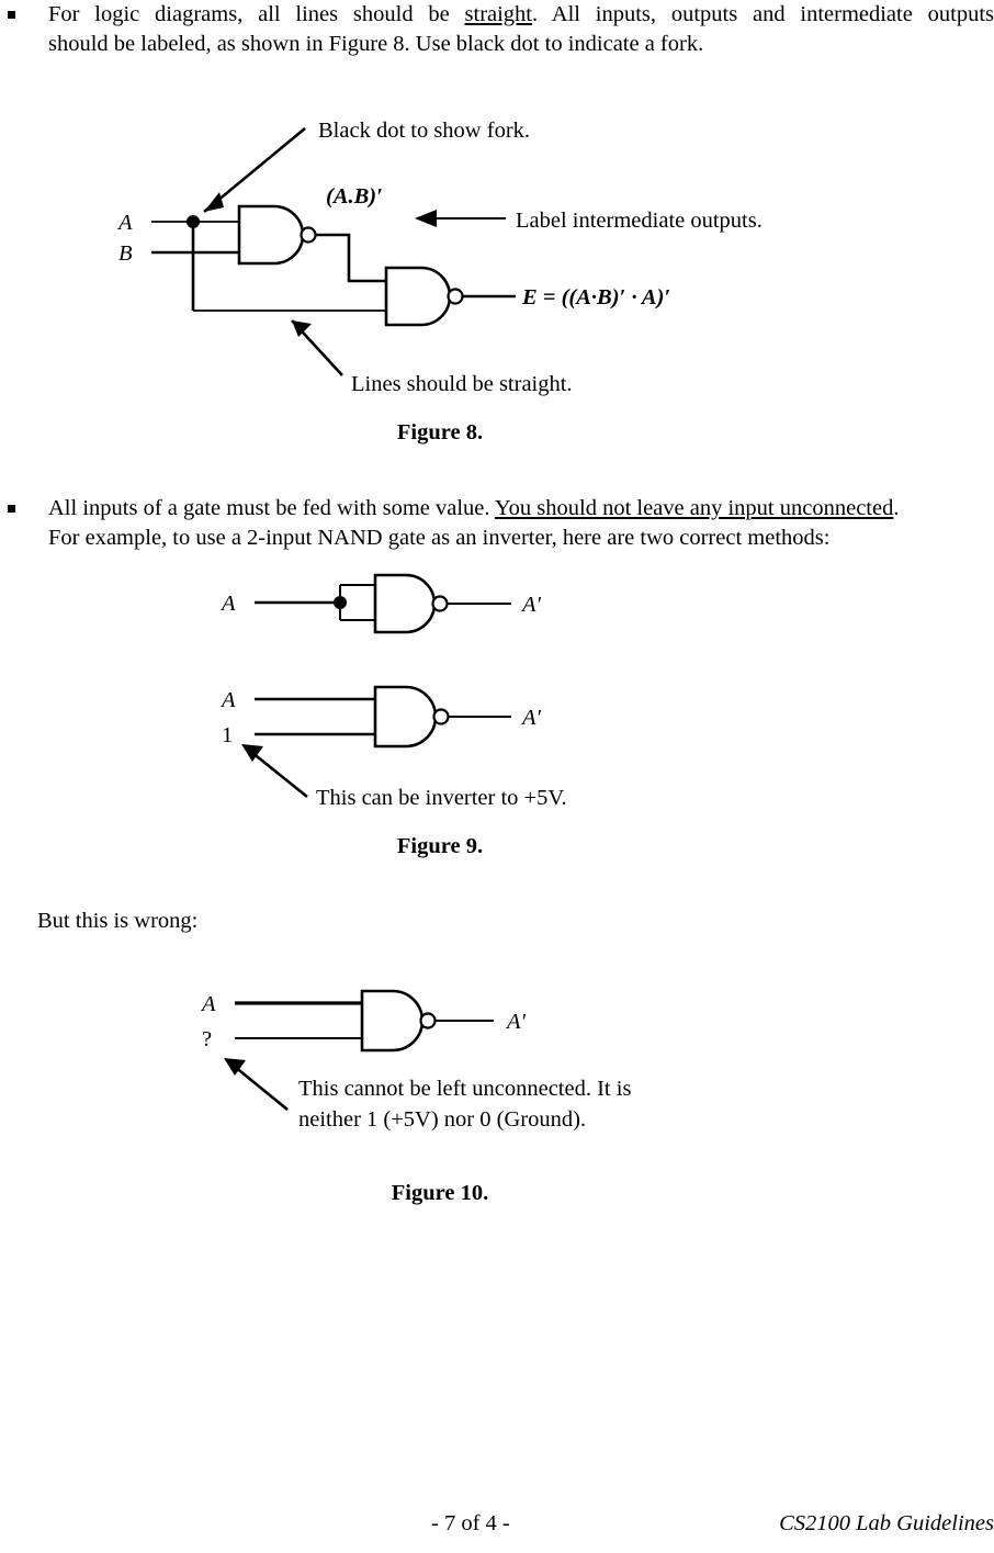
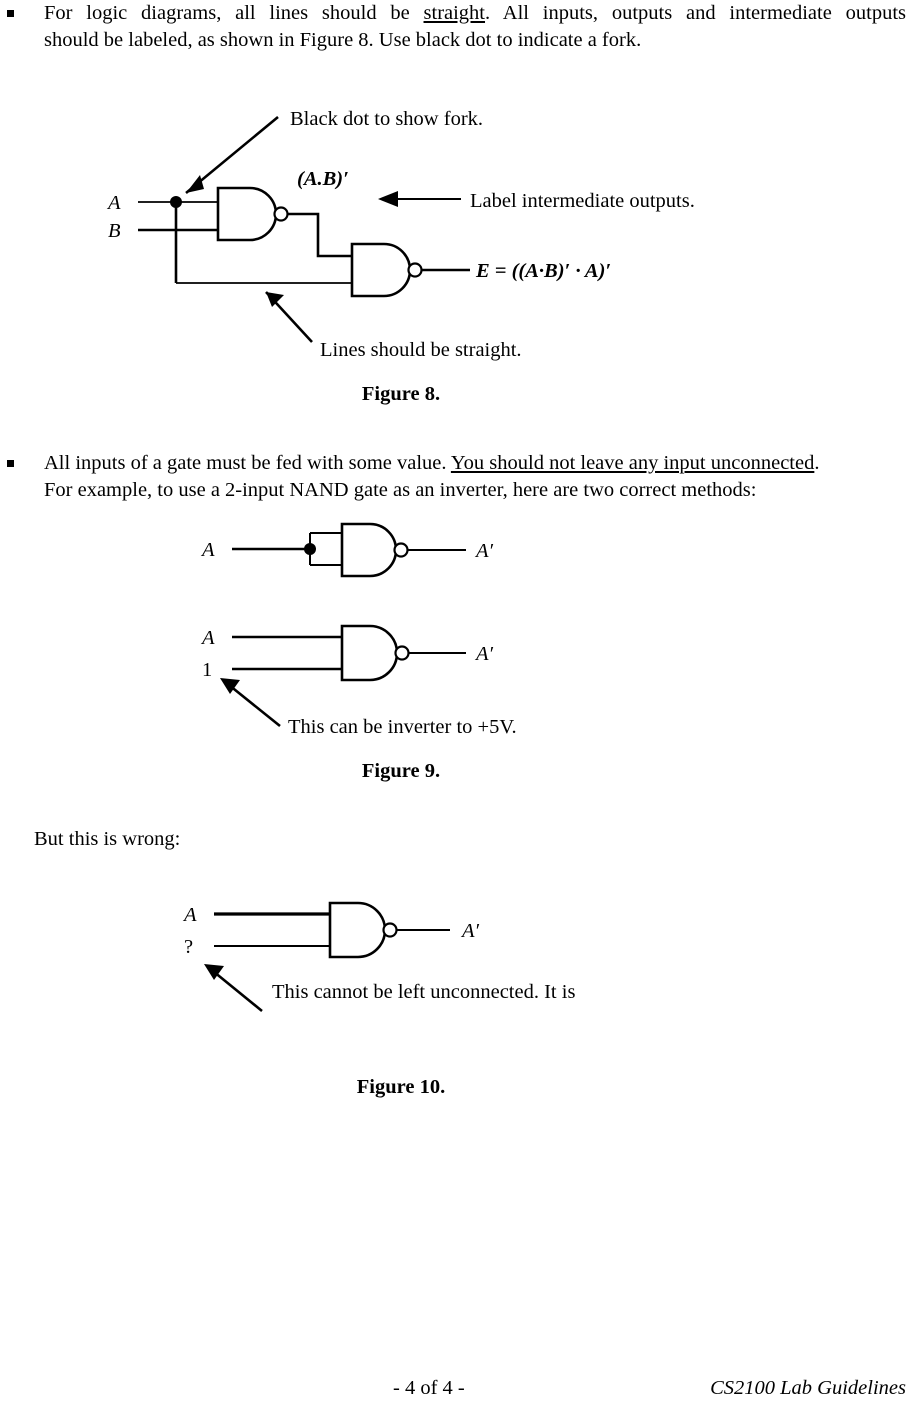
  For logic diagrams, all lines should be straight. All inputs, outputs and intermediate outputs
  should be labeled, as shown in Figure 8. Use black dot to indicate a fork.
  Black dot to show fork.
  A
  B
  (A.B)′
  Label intermediate outputs.
  E = ((A·B)′ · A)′
  Lines should be straight.
  Figure 8.
  All inputs of a gate must be fed with some value. You should not leave any input unconnected.
  For example, to use a 2-input NAND gate as an inverter, here are two correct methods:
  A
  A′
  A
  1
  A′
  This can be inverter to +5V.
  Figure 9.
  But this is wrong:
  A
  ?
  A′
  This cannot be left unconnected. It is
- neither 1 (+5V) nor 0 (Ground).
  Figure 10.
- - 7 of 4 -
+ - 4 of 4 -
  CS2100 Lab Guidelines
